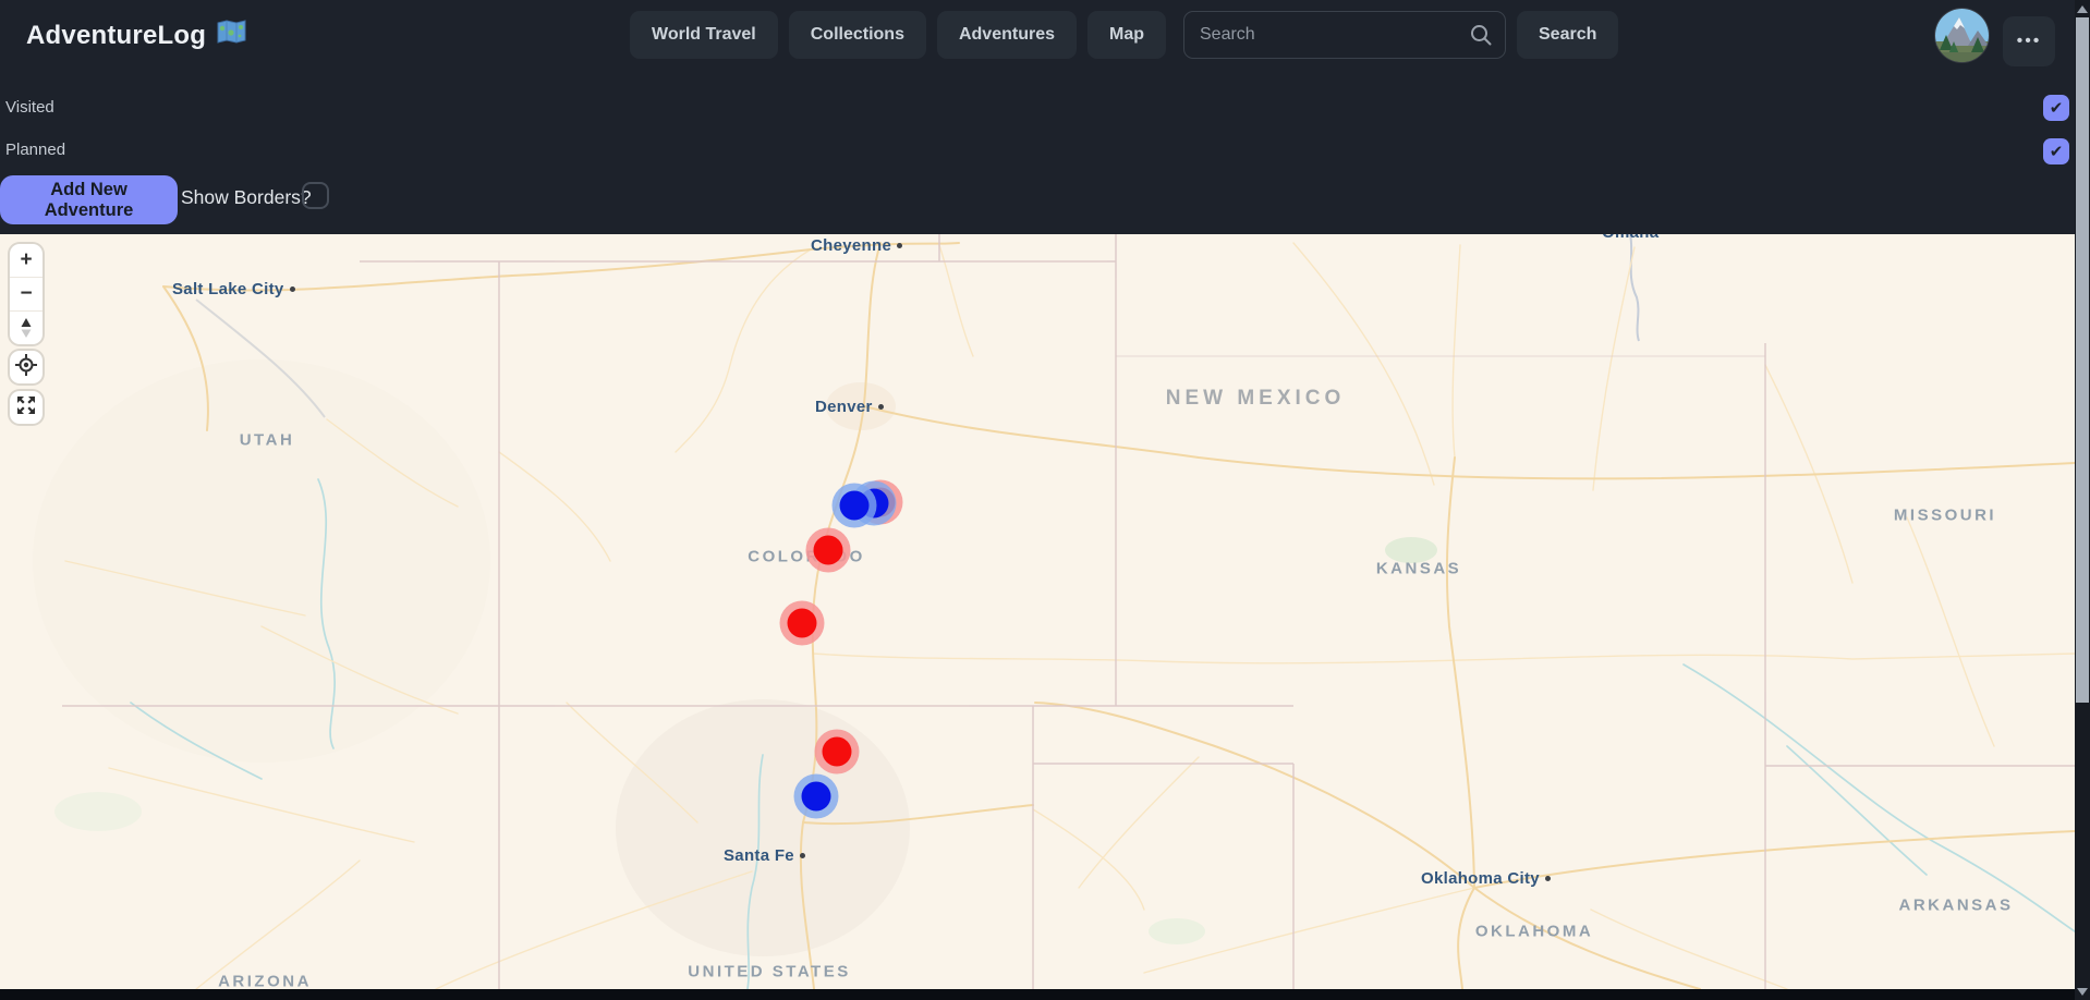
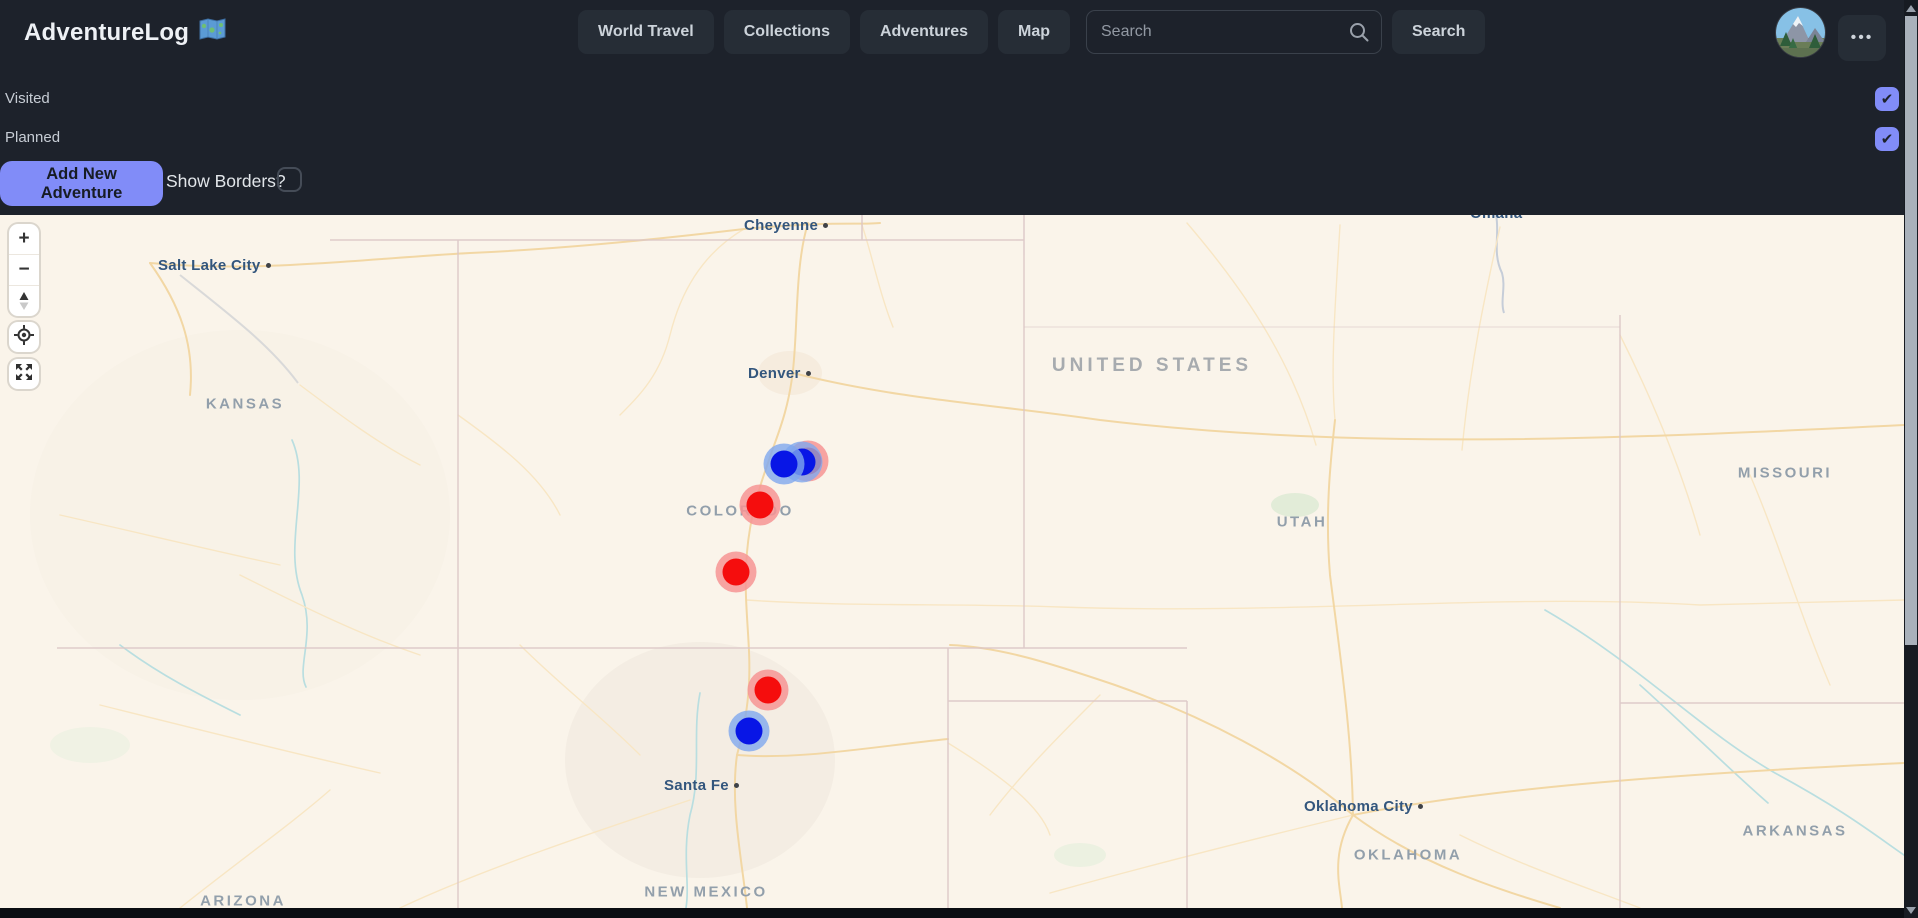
  AdventureLog
  World Travel
  Collections
  Adventures
  Map
  Search
  Search
  •••
  Visited
  ✔
  Planned
  ✔
  Add New Adventure
  Show Borders?
  +
  −
- UTAH
+ KANSAS
  COLORDO
- NEW MEXICO
+ UNITED STATES
- KANSAS
+ UTAH
  MISSOURI
  ARIZONA
- UNITED STATES
+ NEW MEXICO
  OKLAHOMA
  ARKANSAS
  Salt Lake City
  Cheyenne
  Denver
  Santa Fe
  Oklahoma City
